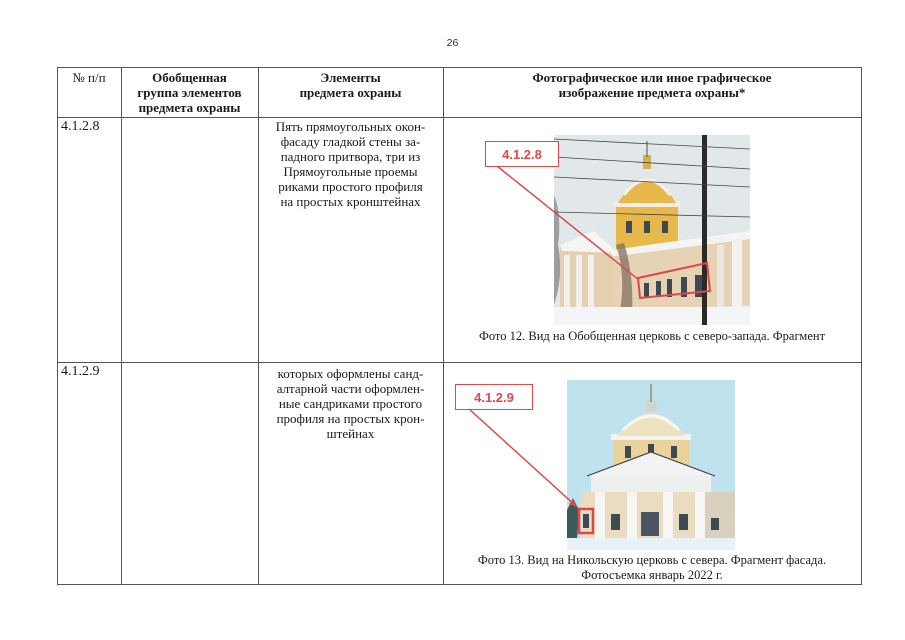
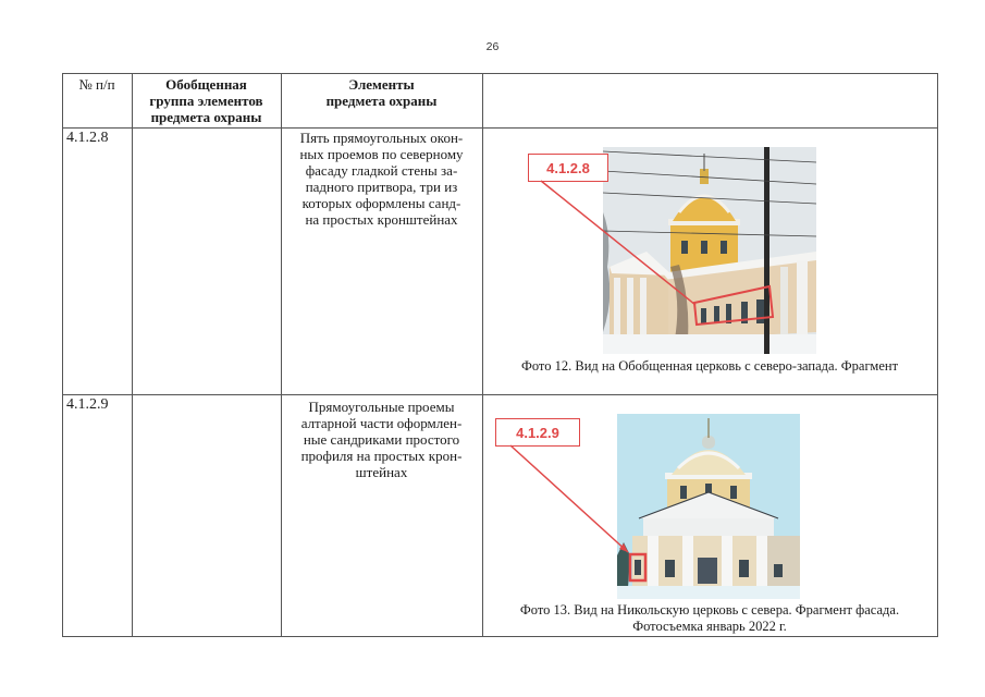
  26
  № п/п
  Обобщенная
  группа элементов
  предмета охраны
  Элементы
  предмета охраны
- Фотографическое или иное графическое
- изображение предмета охраны*
  4.1.2.8
  Пять прямоугольных окон-
+ ных проемов по северному
  фасаду гладкой стены за-
  падного притвора, три из
- Прямоугольные проемы
+ которых оформлены санд-
- риками простого профиля
  на простых кронштейнах
  4.1.2.8
  Фото 12. Вид на Обобщенная церковь с северо-запада. Фрагмент
  4.1.2.9
- которых оформлены санд-
+ Прямоугольные проемы
  алтарной части оформлен-
  ные сандриками простого
  профиля на простых крон-
  штейнах
  4.1.2.9
  Фото 13. Вид на Никольскую церковь с севера. Фрагмент фасада.
  Фотосъемка январь 2022 г.
